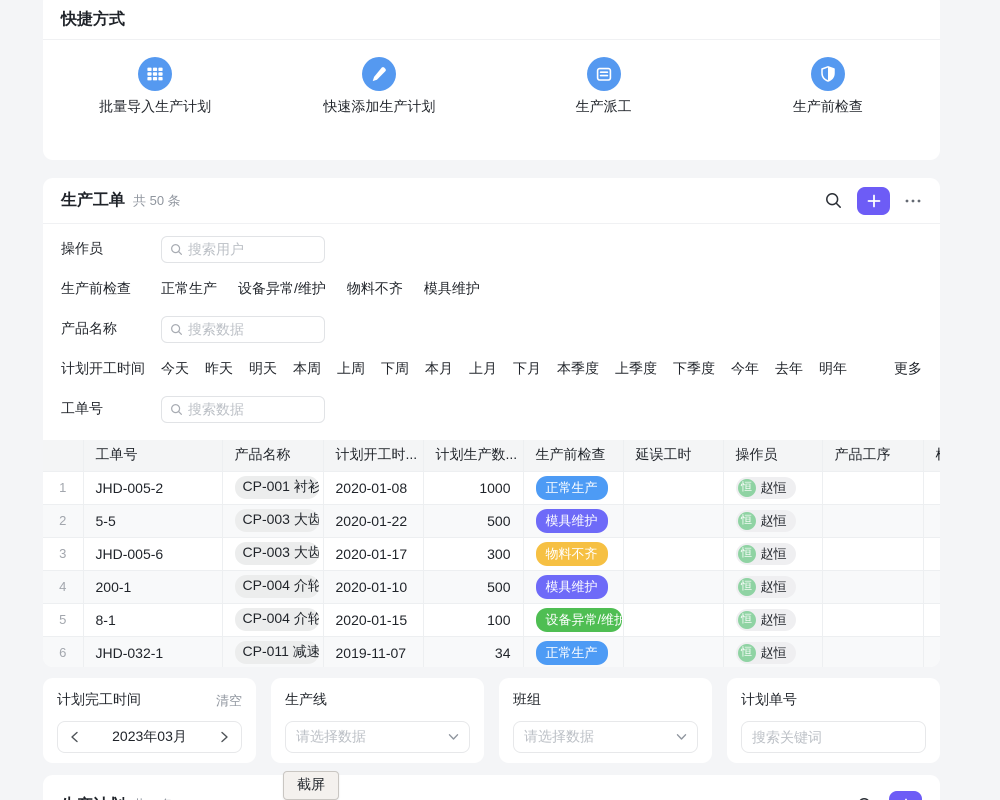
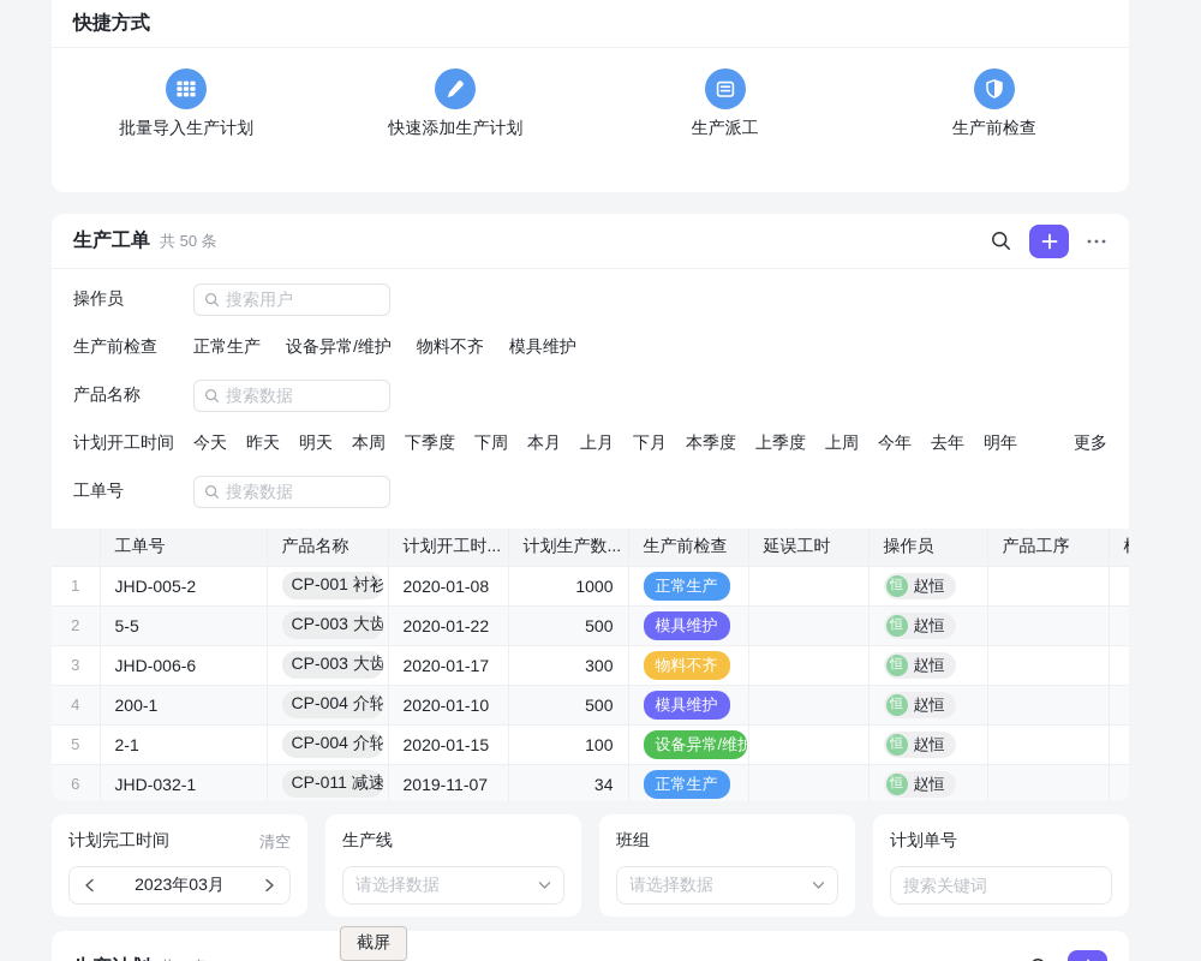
  快捷方式
  批量导入生产计划
  快速添加生产计划
  生产派工
  生产前检查
  生产工单
  共 50 条
  操作员
  搜索用户
  生产前检查
  正常生产
  设备异常/维护
  物料不齐
  模具维护
  产品名称
  搜索数据
  计划开工时间
  今天
  昨天
  明天
  本周
- 上周
+ 下季度
  下周
  本月
  上月
  下月
  本季度
  上季度
- 下季度
+ 上周
  今年
  去年
  明年
  更多
  工单号
  搜索数据
  	工单号	产品名称	计划开工时...	计划生产数...	生产前检查	延误工时	操作员	产品工序
  1	JHD-005-2	CP-001 衬衫	2020-01-08	1000	正常生产		恒 赵恒
  2	5-5	CP-003 大齿	2020-01-22	500	模具维护		恒 赵恒
- 3	JHD-005-6	CP-003 大齿	2020-01-17	300	物料不齐		恒 赵恒
+ 3	JHD-006-6	CP-003 大齿	2020-01-17	300	物料不齐		恒 赵恒
  4	200-1	CP-004 介轮	2020-01-10	500	模具维护		恒 赵恒
- 5	8-1	CP-004 介轮	2020-01-15	100	设备异常/维护		恒 赵恒
+ 5	2-1	CP-004 介轮	2020-01-15	100	设备异常/维护		恒 赵恒
  6	JHD-032-1	CP-011 减速	2019-11-07	34	正常生产		恒 赵恒
  计划完工时间
  清空
  2023年03月
  生产线
  请选择数据
  班组
  请选择数据
  计划单号
  搜索关键词
  截屏
